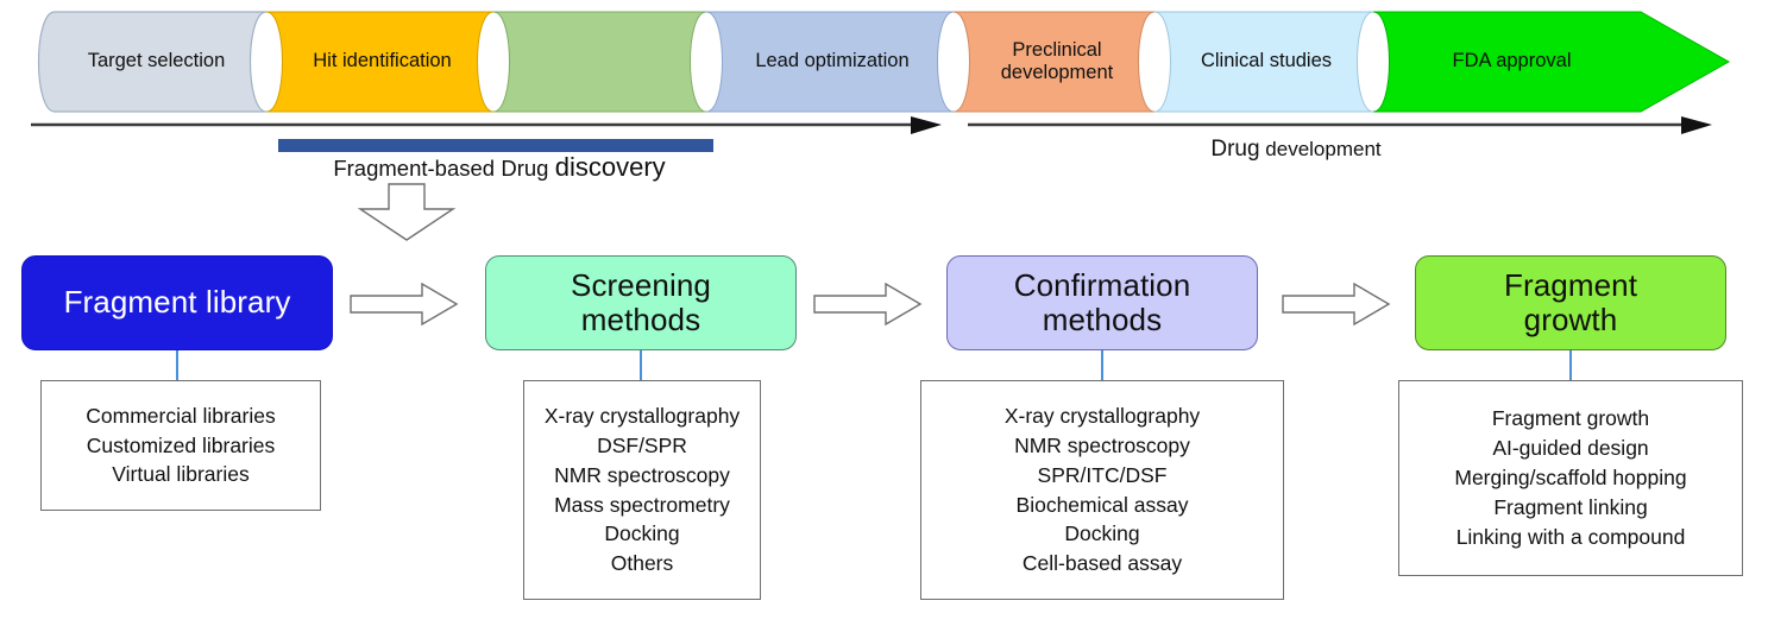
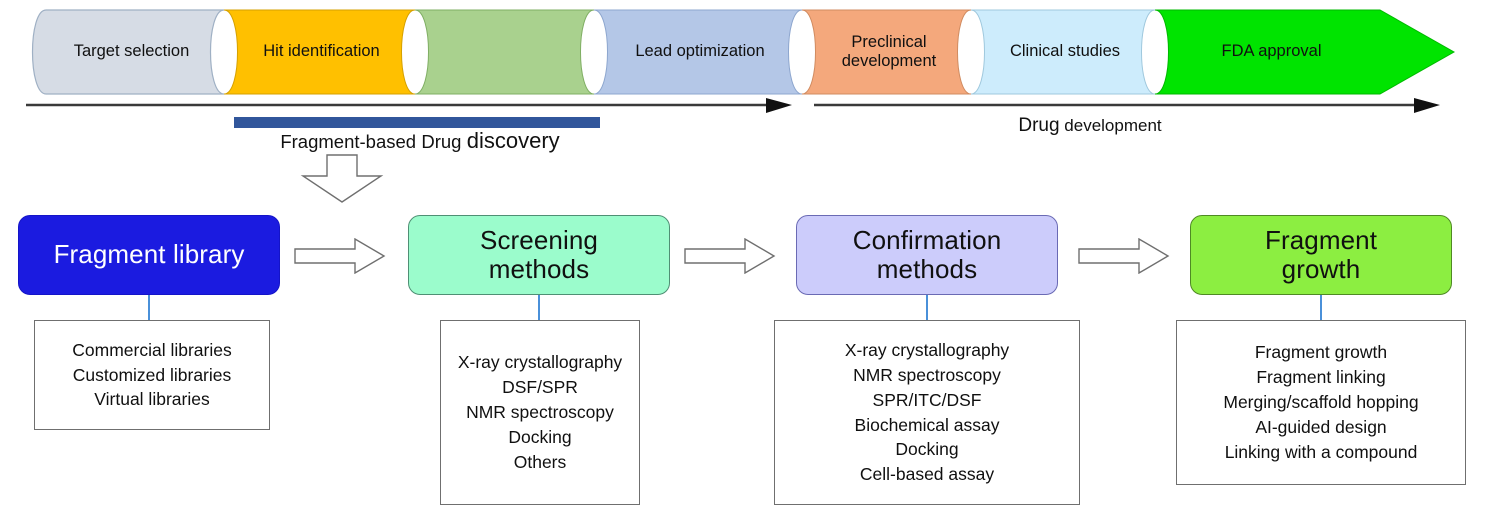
  Target selection
  Hit identification
  Lead optimization
  Preclinical
  development
  Clinical studies
  FDA approval
  Fragment-based Drug discovery
  Drug development
  Fragment library
  Commercial libraries
  Customized libraries
  Virtual libraries
  Screening
  methods
  X-ray crystallography
  DSF/SPR
  NMR spectroscopy
- Mass spectrometry
  Docking
  Others
  Confirmation
  methods
  X-ray crystallography
  NMR spectroscopy
  SPR/ITC/DSF
  Biochemical assay
  Docking
  Cell-based assay
  Fragment
  growth
  Fragment growth
- AI-guided design
+ Fragment linking
  Merging/scaffold hopping
- Fragment linking
+ AI-guided design
  Linking with a compound
